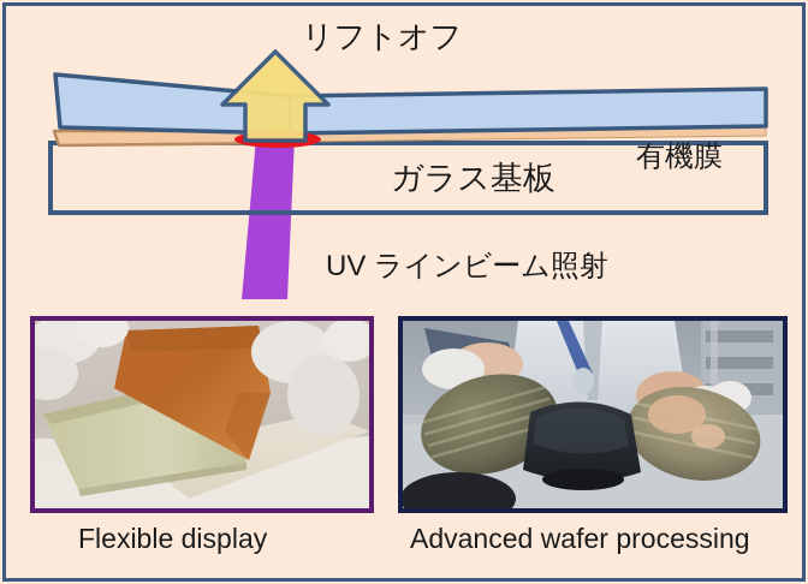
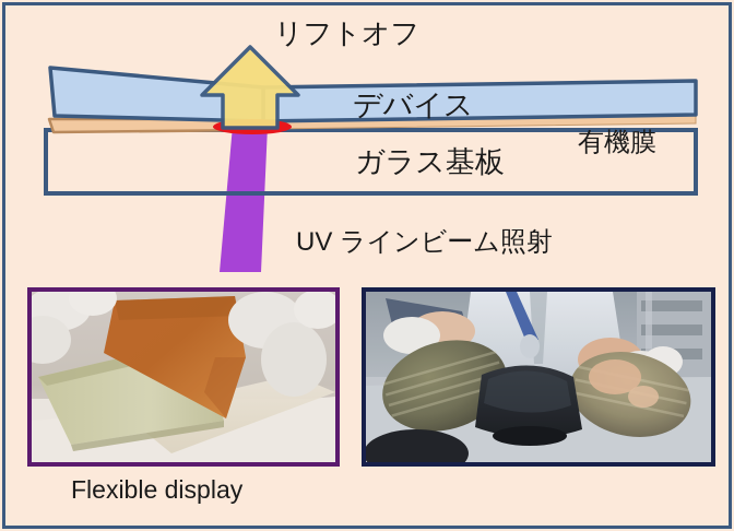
  リフトオフ
+ デバイス
  ガラス基板
  有機膜
  UV ラインビーム照射
  Flexible display
- Advanced wafer processing
